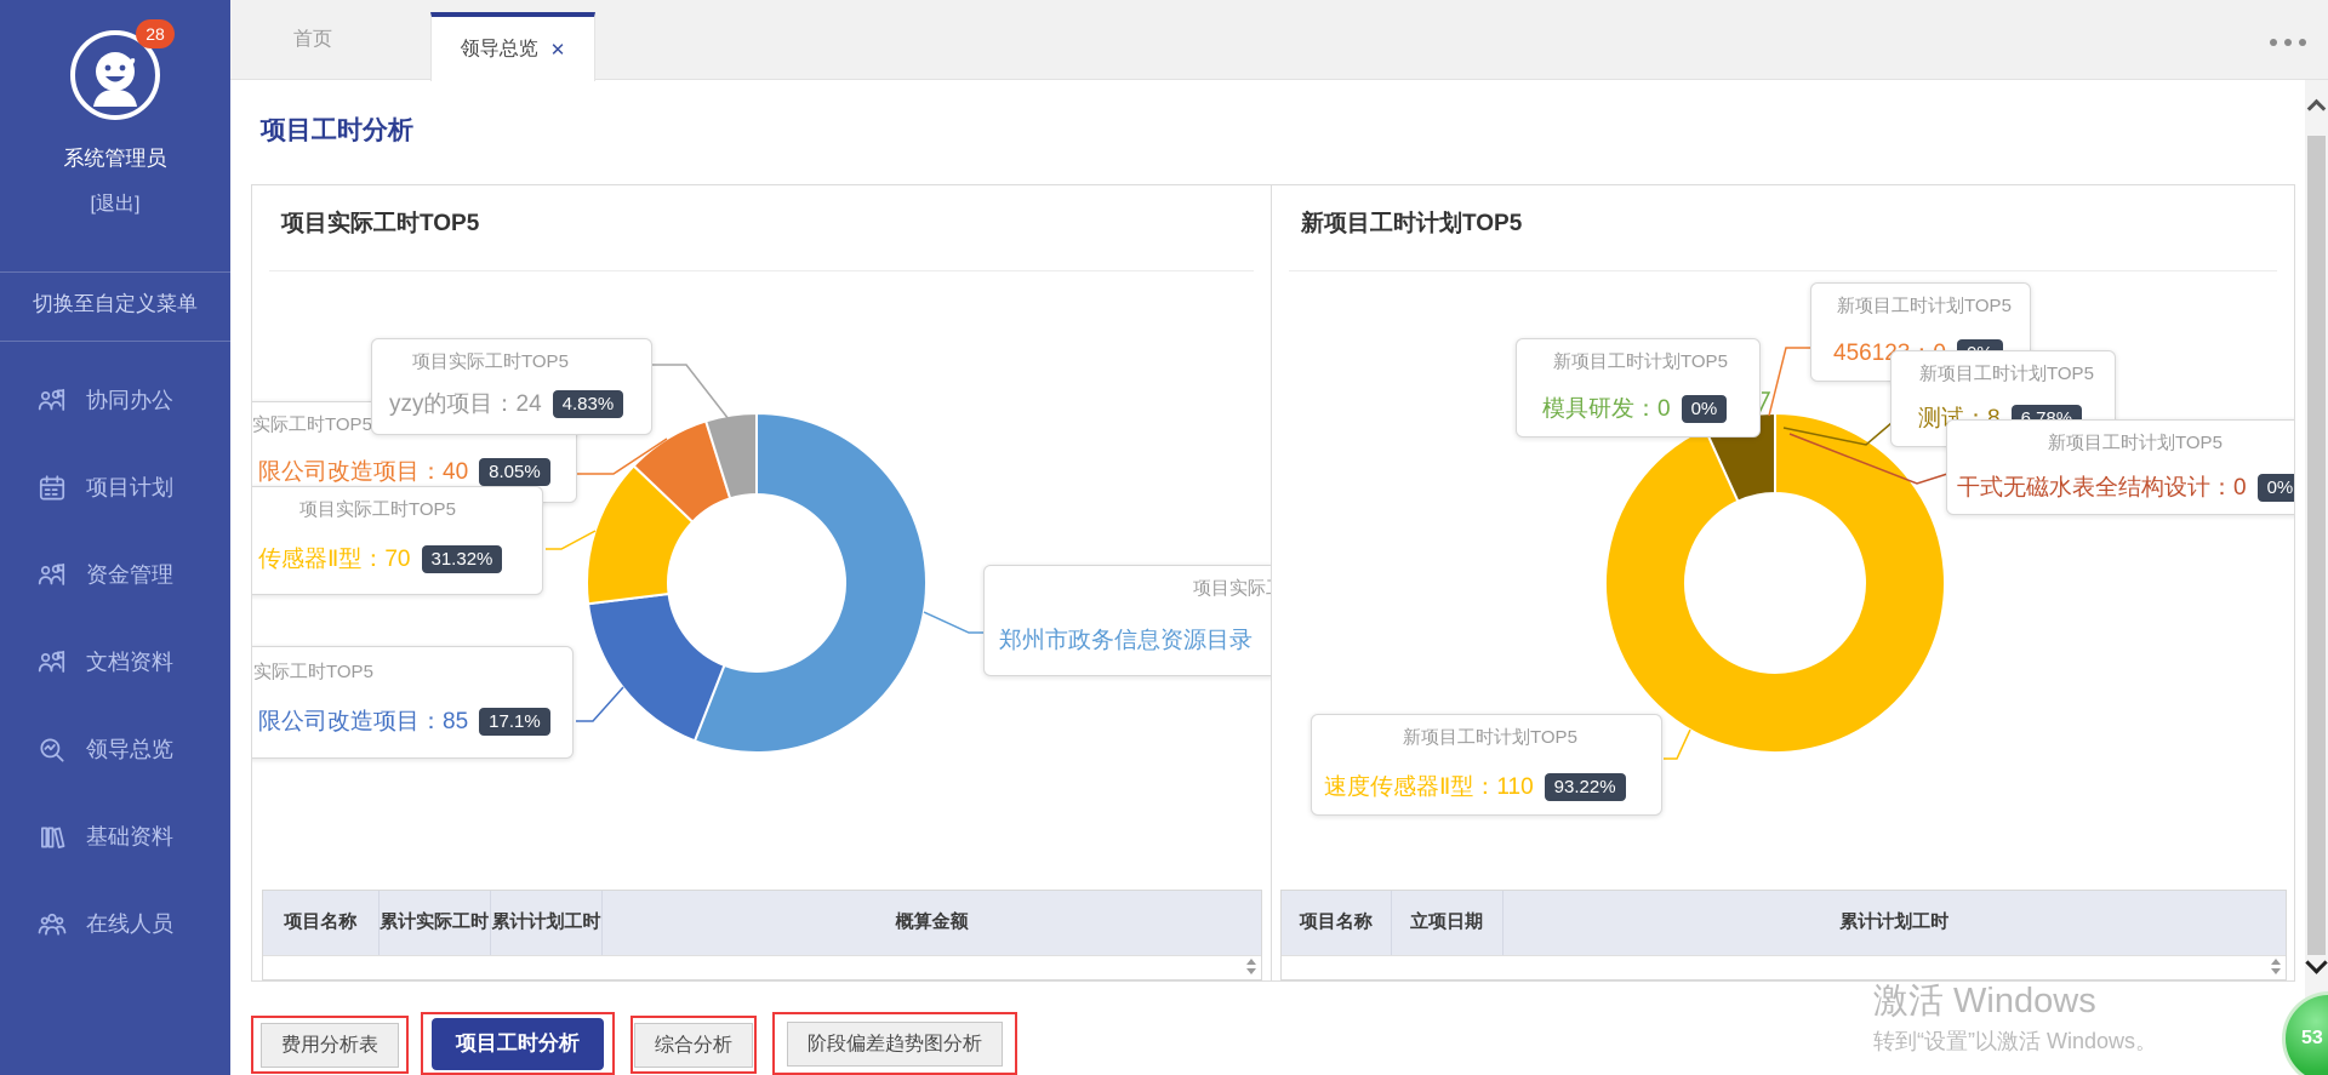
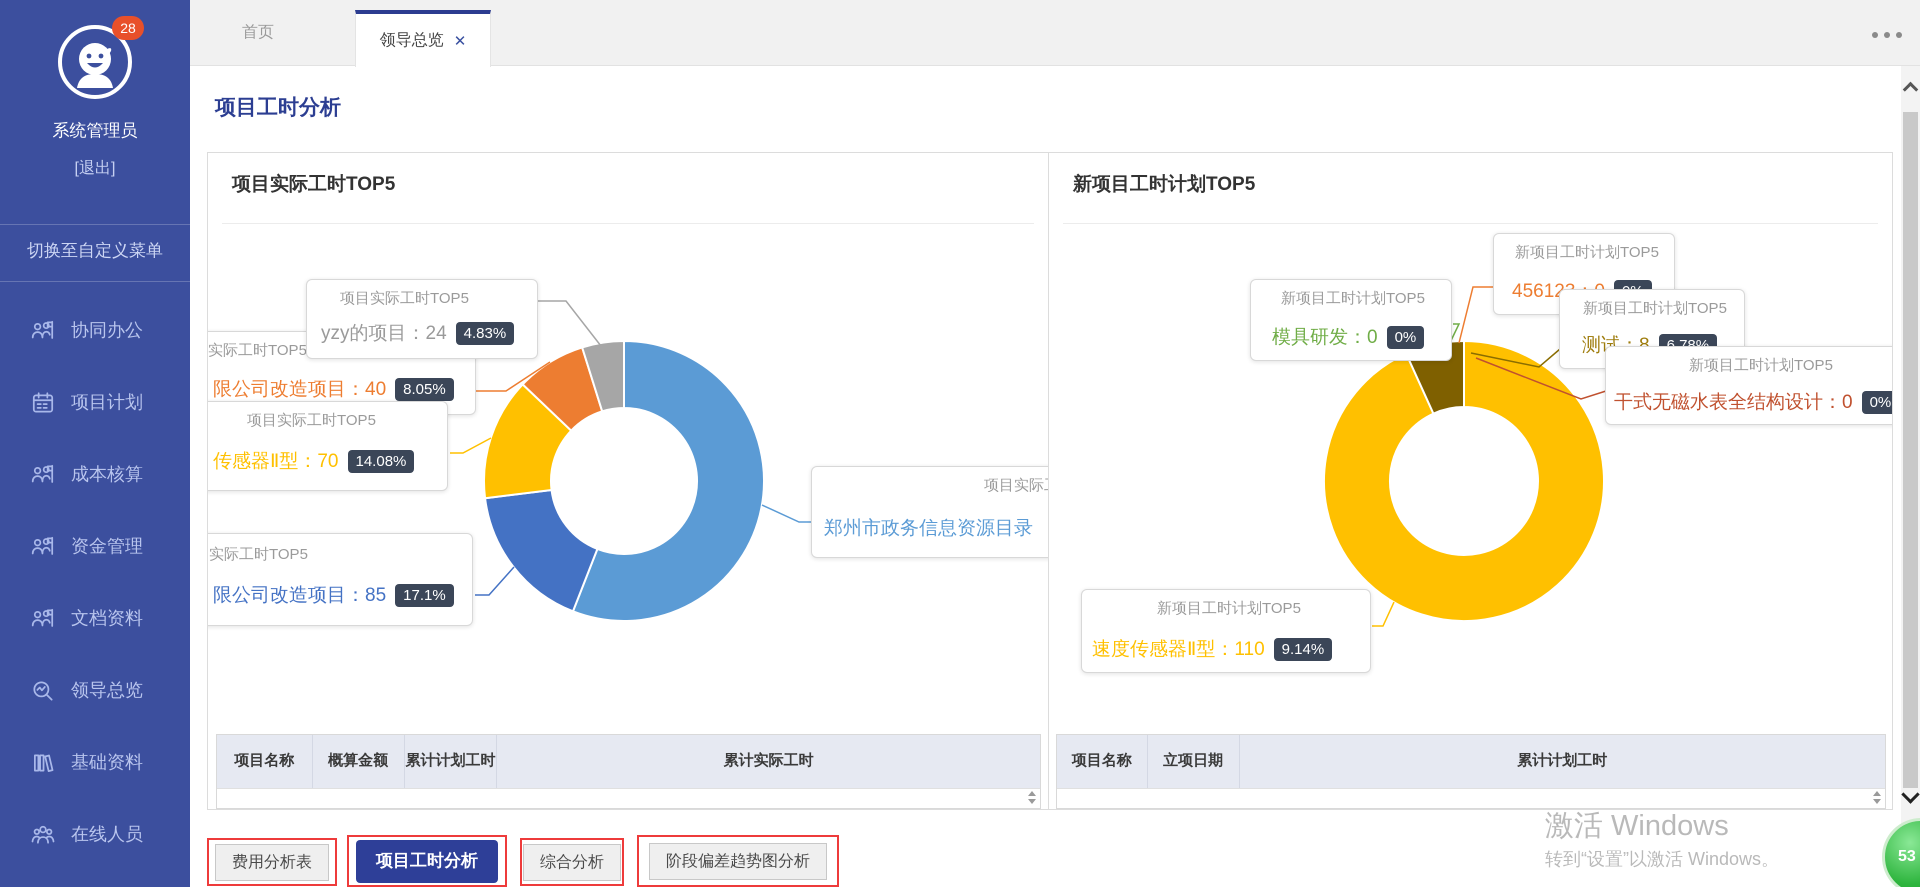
  28
  系统管理员
  [退出]
  切换至自定义菜单
  协同办公
  项目计划
+ 成本核算
  资金管理
  文档资料
  领导总览
  基础资料
  在线人员
  首页
  领导总览
  ✕
  项目工时分析
  项目实际工时TOP5
  实际工时TOP5
  限公司改造项目：40
  8.05%
  项目实际工时TOP5
  传感器Ⅱ型：70
- 31.32%
+ 14.08%
  项目实际工时TOP5
  yzy的项目：24
  4.83%
  实际工时TOP5
  限公司改造项目：85
  17.1%
  郑州市政务信息资源目录
  项目名称
- 累计实际工时
+ 概算金额
  累计计划工时
- 概算金额
+ 累计实际工时
  新项目工时计划TOP5
  新项目工时计划TOP5
  模具研发：0
  0%
  新项目工时计划TOP5
  新项目工时计划TOP5
  6.78%
  新项目工时计划TOP5
  干式无磁水表全结构设计：0
  0%
  新项目工时计划TOP5
  速度传感器Ⅱ型：110
- 93.22%
+ 9.14%
  项目名称
  立项日期
  累计计划工时
  费用分析表
  项目工时分析
  综合分析
  阶段偏差趋势图分析
  激活 Windows
  转到“设置”以激活 Windows。
  53
